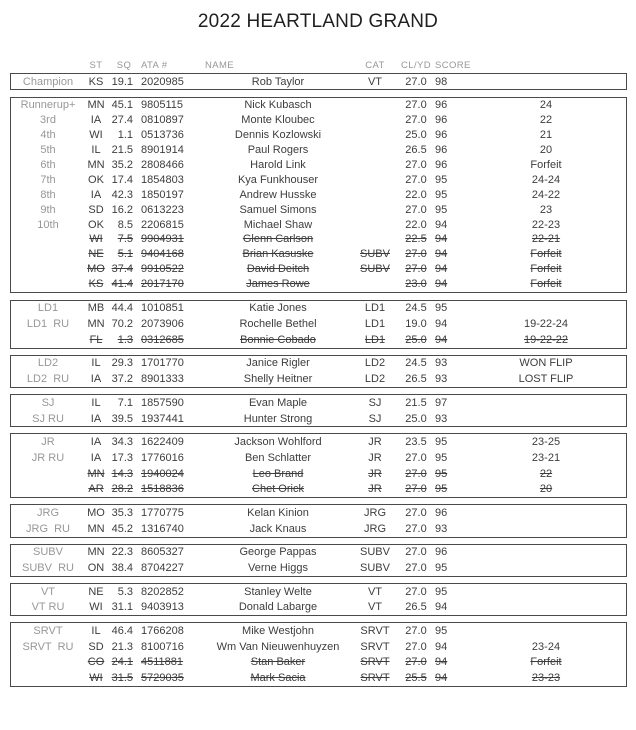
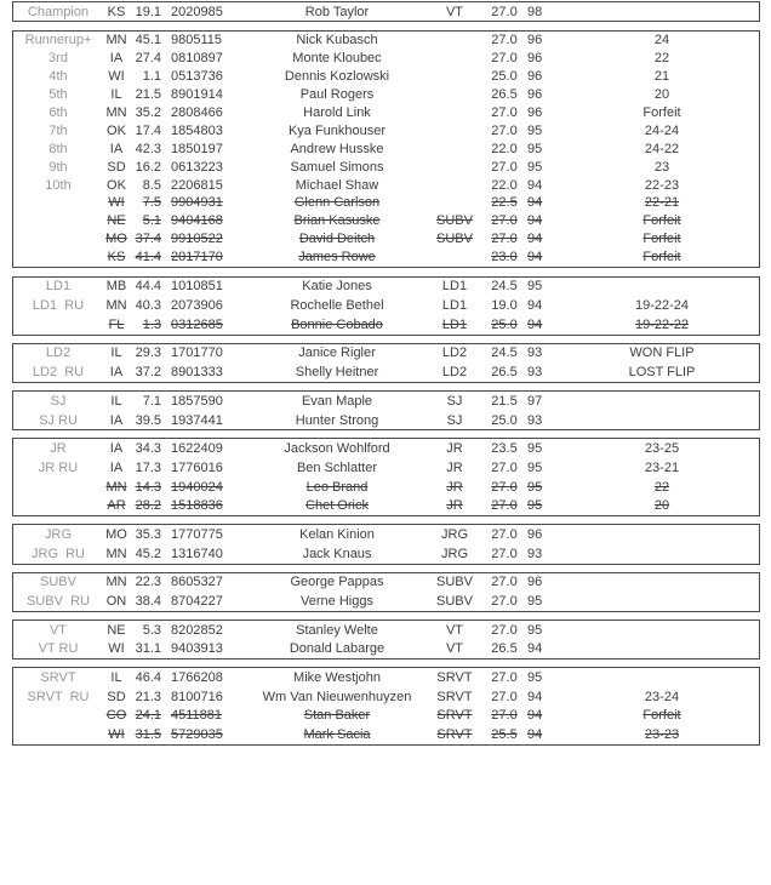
- 2022 HEARTLAND GRAND
- ST
- SQ
- ATA #
- NAME
- CAT
- CL/YD
- SCORE
  Champion
  KS
  19.1
  2020985
  Rob Taylor
  VT
  27.0
  98
  Runnerup+
  MN
  45.1
  9805115
  Nick Kubasch
  27.0
  96
  24
  3rd
  IA
  27.4
  0810897
  Monte Kloubec
  27.0
  96
  22
  4th
  WI
  1.1
  0513736
  Dennis Kozlowski
  25.0
  96
  21
  5th
  IL
  21.5
  8901914
  Paul Rogers
  26.5
  96
  20
  6th
  MN
  35.2
  2808466
  Harold Link
  27.0
  96
  Forfeit
  7th
  OK
  17.4
  1854803
  Kya Funkhouser
  27.0
  95
  24-24
  8th
  IA
  42.3
  1850197
  Andrew Husske
  22.0
  95
  24-22
  9th
  SD
  16.2
  0613223
  Samuel Simons
  27.0
  95
  23
  10th
  OK
  8.5
  2206815
  Michael Shaw
  22.0
  94
  22-23
  WI
  7.5
  9904931
  Glenn Carlson
  22.5
  94
  22-21
  NE
  5.1
  9404168
  Brian Kasuske
  SUBV
  27.0
  94
  Forfeit
  MO
  37.4
  9910522
  David Deitch
  SUBV
  27.0
  94
  Forfeit
  KS
  41.4
  2017170
  James Rowe
  23.0
  94
  Forfeit
  LD1
  MB
  44.4
  1010851
  Katie Jones
  LD1
  24.5
  95
  LD1 RU
  MN
- 70.2
+ 40.3
  2073906
  Rochelle Bethel
  LD1
  19.0
  94
  19-22-24
  FL
  1.3
  0312685
  Bonnie Cobado
  LD1
  25.0
  94
  19-22-22
  LD2
  IL
  29.3
  1701770
  Janice Rigler
  LD2
  24.5
  93
  WON FLIP
  LD2 RU
  IA
  37.2
  8901333
  Shelly Heitner
  LD2
  26.5
  93
  LOST FLIP
  SJ
  IL
  7.1
  1857590
  Evan Maple
  SJ
  21.5
  97
  SJ RU
  IA
  39.5
  1937441
  Hunter Strong
  SJ
  25.0
  93
  JR
  IA
  34.3
  1622409
  Jackson Wohlford
  JR
  23.5
  95
  23-25
  JR RU
  IA
  17.3
  1776016
  Ben Schlatter
  JR
  27.0
  95
  23-21
  MN
  14.3
  1940024
  Leo Brand
  JR
  27.0
  95
  22
  AR
  28.2
  1518836
  Chet Orick
  JR
  27.0
  95
  20
  JRG
  MO
  35.3
  1770775
  Kelan Kinion
  JRG
  27.0
  96
  JRG RU
  MN
  45.2
  1316740
  Jack Knaus
  JRG
  27.0
  93
  SUBV
  MN
  22.3
  8605327
  George Pappas
  SUBV
  27.0
  96
  SUBV RU
  ON
  38.4
  8704227
  Verne Higgs
  SUBV
  27.0
  95
  VT
  NE
  5.3
  8202852
  Stanley Welte
  VT
  27.0
  95
  VT RU
  WI
  31.1
  9403913
  Donald Labarge
  VT
  26.5
  94
  SRVT
  IL
  46.4
  1766208
  Mike Westjohn
  SRVT
  27.0
  95
  SRVT RU
  SD
  21.3
  8100716
  Wm Van Nieuwenhuyzen
  SRVT
  27.0
  94
  23-24
  CO
  24.1
  4511881
  Stan Baker
  SRVT
  27.0
  94
  Forfeit
  WI
  31.5
  5729035
  Mark Sacia
  SRVT
  25.5
  94
  23-23
